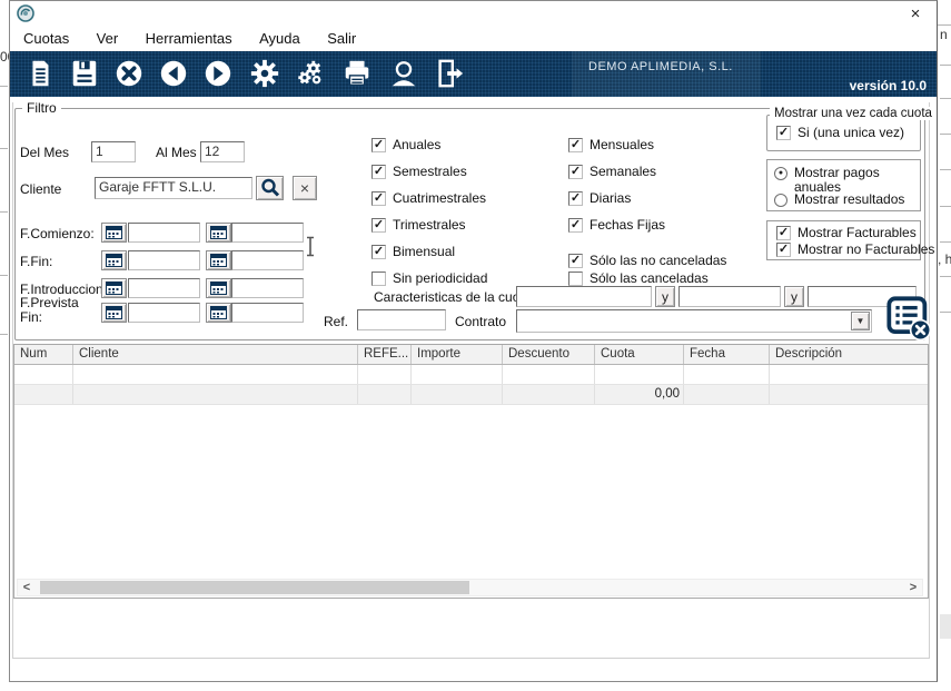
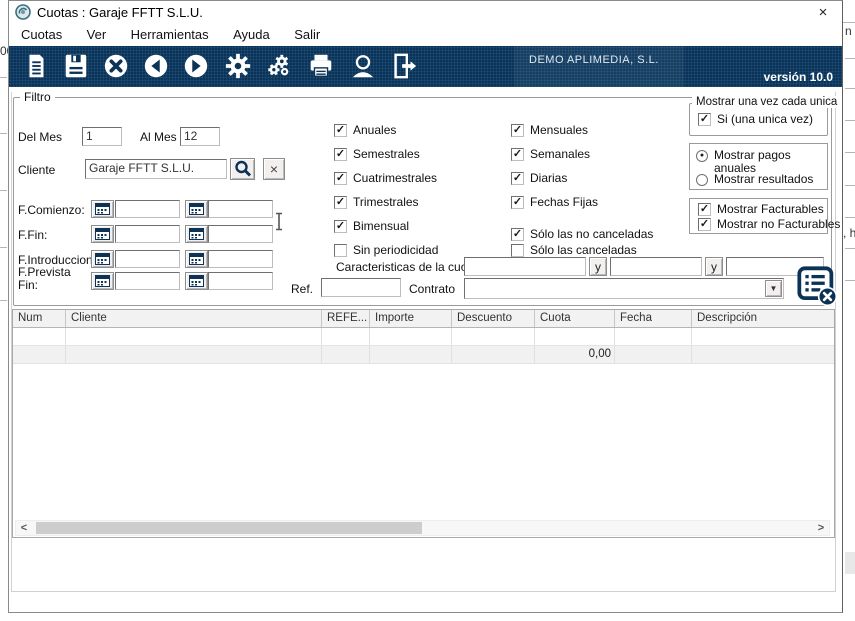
  n
  , h
+ Cuotas : Garaje FFTT S.L.U.
  ×
  Cuotas Ver Herramientas Ayuda Salir
  DEMO APLIMEDIA, S.L.
  versión 10.0
  Filtro
  Del Mes
  1
  Al Mes
  12
  Cliente
  Garaje FFTT S.L.U.
  ×
  F.Comienzo:
  F.Fin:
  F.Introduccion
  F.Prevista
  Fin:
  ✓
  Anuales
  ✓
  Semestrales
  ✓
  Cuatrimestrales
  ✓
  Trimestrales
  ✓
  Bimensual
  Sin periodicidad
  ✓
  Mensuales
  ✓
  Semanales
  ✓
  Diarias
  ✓
  Fechas Fijas
  ✓
  Sólo las no canceladas
  Sólo las canceladas
  Caracteristicas de la cu
  y
  y
  Ref.
  Contrato
  ▼
- Mostrar una vez cada cuota
+ Mostrar una vez cada unica
  ✓
  Si (una unica vez)
  Mostrar pagos
  anuales
  Mostrar resultados
  ✓
  Mostrar Facturables
  ✓
  Mostrar no Facturables
  Num
  Cliente
  REFE...
  Importe
  Descuento
  Cuota
  Fecha
  Descripción
  0,00
  <
  >
